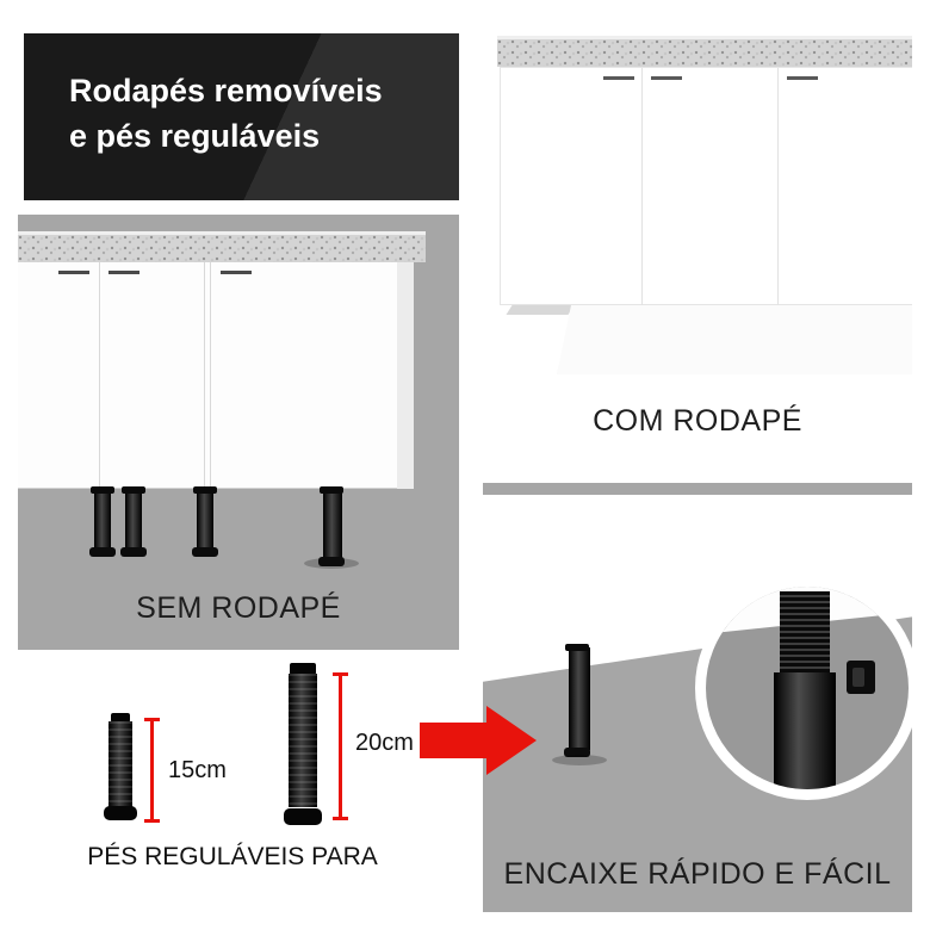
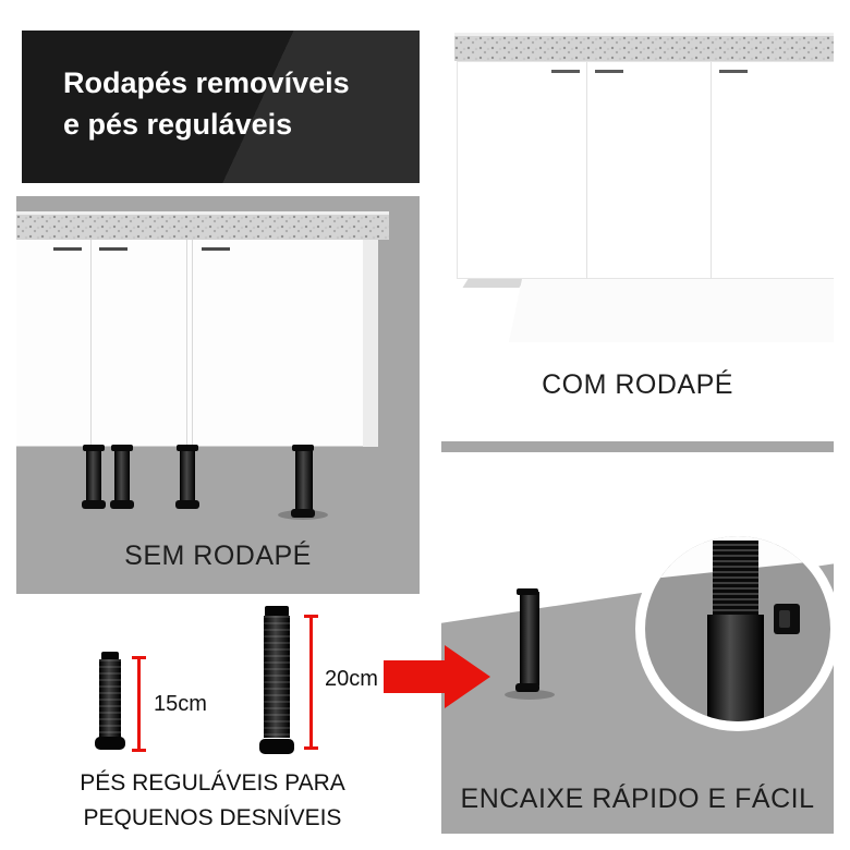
  Rodapés removíveis
  e pés reguláveis
  SEM RODAPÉ
  COM RODAPÉ
  ENCAIXE RÁPIDO E FÁCIL
  15cm
  20cm
  PÉS REGULÁVEIS PARA
+ PEQUENOS DESNÍVEIS
